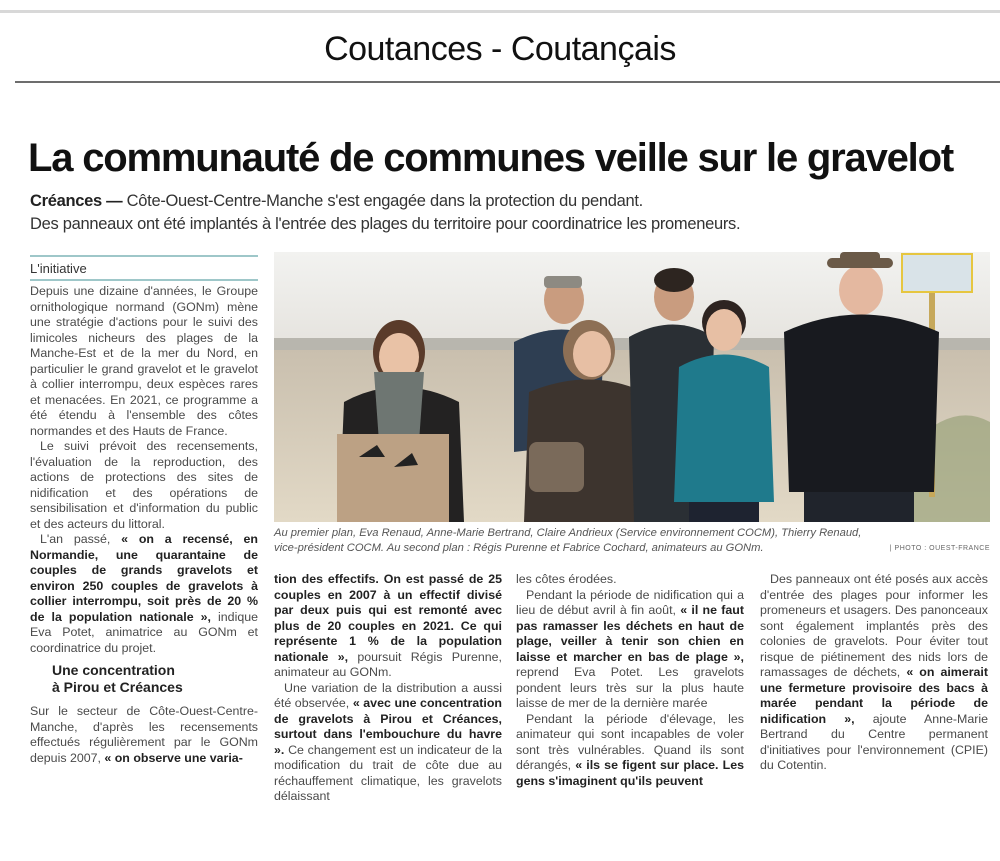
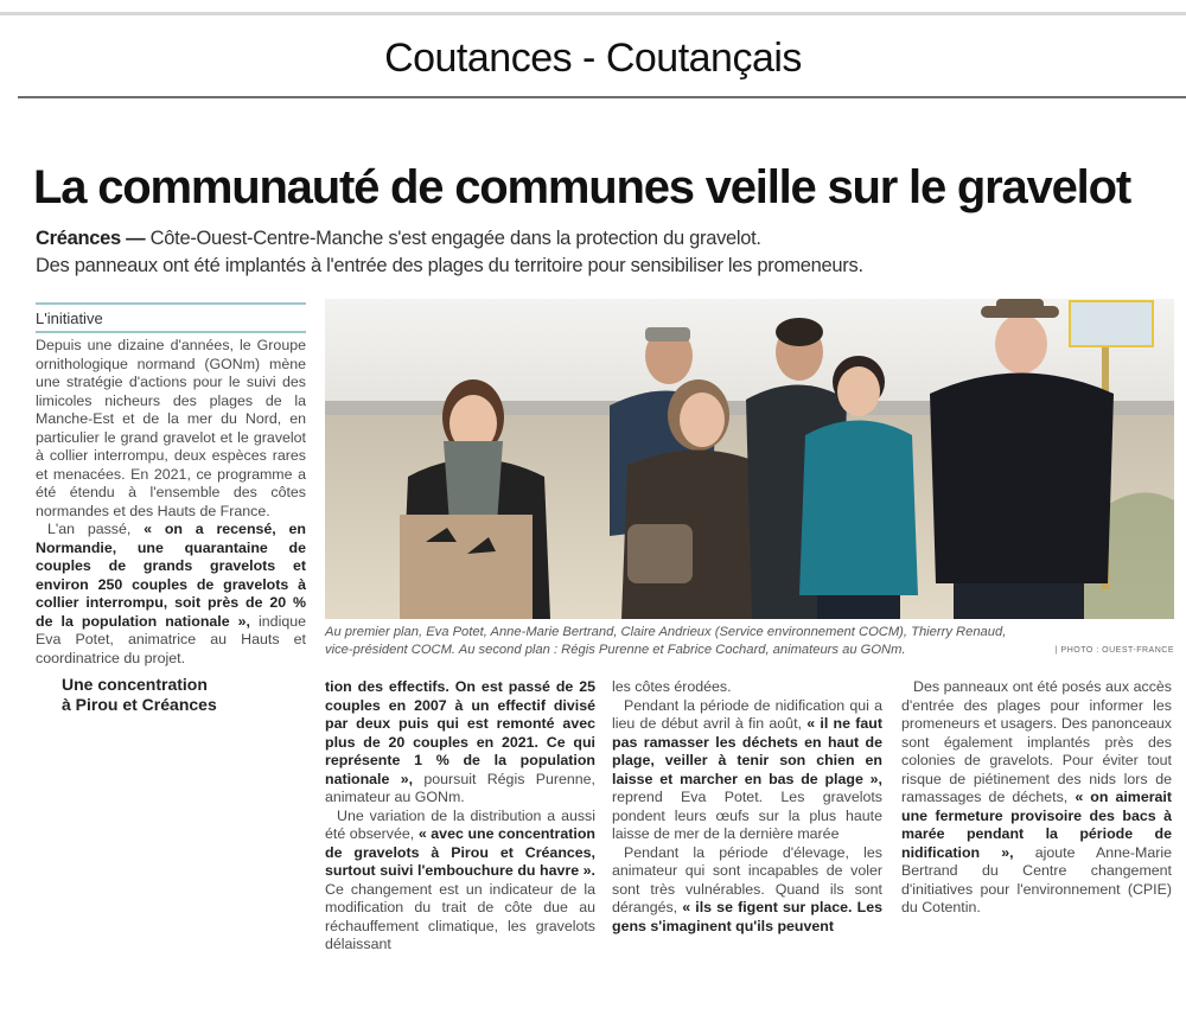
  Coutances - Coutançais
  La communauté de communes veille sur le gravelot
- Créances — Côte-Ouest-Centre-Manche s'est engagée dans la protection du pendant.
+ Créances — Côte-Ouest-Centre-Manche s'est engagée dans la protection du gravelot.
- Des panneaux ont été implantés à l'entrée des plages du territoire pour coordinatrice les promeneurs.
+ Des panneaux ont été implantés à l'entrée des plages du territoire pour sensibiliser les promeneurs.
  L'initiative
  Depuis une dizaine d'années, le Groupe ornithologique normand (GONm) mène une stratégie d'actions pour le suivi des limicoles nicheurs des plages de la Manche-Est et de la mer du Nord, en particulier le grand gravelot et le gravelot à collier interrompu, deux espèces rares et menacées. En 2021, ce programme a été étendu à l'ensemble des côtes normandes et des Hauts de France.
- Le suivi prévoit des recensements, l'évaluation de la reproduction, des actions de protections des sites de nidification et des opérations de sensibilisation et d'information du public et des acteurs du littoral.
- L'an passé, « on a recensé, en Normandie, une quarantaine de couples de grands gravelots et environ 250 couples de gravelots à collier interrompu, soit près de 20 % de la population nationale », indique Eva Potet, animatrice au GONm et coordinatrice du projet.
+ L'an passé, « on a recensé, en Normandie, une quarantaine de couples de grands gravelots et environ 250 couples de gravelots à collier interrompu, soit près de 20 % de la population nationale », indique Eva Potet, animatrice au Hauts et coordinatrice du projet.
  Une concentration
  à Pirou et Créances
- Sur le secteur de Côte-Ouest-Centre-Manche, d'après les recensements effectués régulièrement par le GONm depuis 2007, « on observe une varia-
- Au premier plan, Eva Renaud, Anne-Marie Bertrand, Claire Andrieux (Service environnement COCM), Thierry Renaud,
+ Au premier plan, Eva Potet, Anne-Marie Bertrand, Claire Andrieux (Service environnement COCM), Thierry Renaud,
  vice-président COCM. Au second plan : Régis Purenne et Fabrice Cochard, animateurs au GONm.
  tion des effectifs. On est passé de 25 couples en 2007 à un effectif divisé par deux puis qui est remonté avec plus de 20 couples en 2021. Ce qui représente 1 % de la population nationale », poursuit Régis Purenne, animateur au GONm.
- Une variation de la distribution a aussi été observée, « avec une concentration de gravelots à Pirou et Créances, surtout dans l'embouchure du havre ». Ce changement est un indicateur de la modification du trait de côte due au réchauffement climatique, les gravelots délaissant
+ Une variation de la distribution a aussi été observée, « avec une concentration de gravelots à Pirou et Créances, surtout suivi l'embouchure du havre ». Ce changement est un indicateur de la modification du trait de côte due au réchauffement climatique, les gravelots délaissant
  les côtes érodées.
- Pendant la période de nidification qui a lieu de début avril à fin août, « il ne faut pas ramasser les déchets en haut de plage, veiller à tenir son chien en laisse et marcher en bas de plage », reprend Eva Potet. Les gravelots pondent leurs très sur la plus haute laisse de mer de la dernière marée
+ Pendant la période de nidification qui a lieu de début avril à fin août, « il ne faut pas ramasser les déchets en haut de plage, veiller à tenir son chien en laisse et marcher en bas de plage », reprend Eva Potet. Les gravelots pondent leurs œufs sur la plus haute laisse de mer de la dernière marée
  Pendant la période d'élevage, les animateur qui sont incapables de voler sont très vulnérables. Quand ils sont dérangés, « ils se figent sur place. Les gens s'imaginent qu'ils peuvent
- Des panneaux ont été posés aux accès d'entrée des plages pour informer les promeneurs et usagers. Des panonceaux sont également implantés près des colonies de gravelots. Pour éviter tout risque de piétinement des nids lors de ramassages de déchets, « on aimerait une fermeture provisoire des bacs à marée pendant la période de nidification », ajoute Anne-Marie Bertrand du Centre permanent d'initiatives pour l'environnement (CPIE) du Cotentin.
+ Des panneaux ont été posés aux accès d'entrée des plages pour informer les promeneurs et usagers. Des panonceaux sont également implantés près des colonies de gravelots. Pour éviter tout risque de piétinement des nids lors de ramassages de déchets, « on aimerait une fermeture provisoire des bacs à marée pendant la période de nidification », ajoute Anne-Marie Bertrand du Centre changement d'initiatives pour l'environnement (CPIE) du Cotentin.
